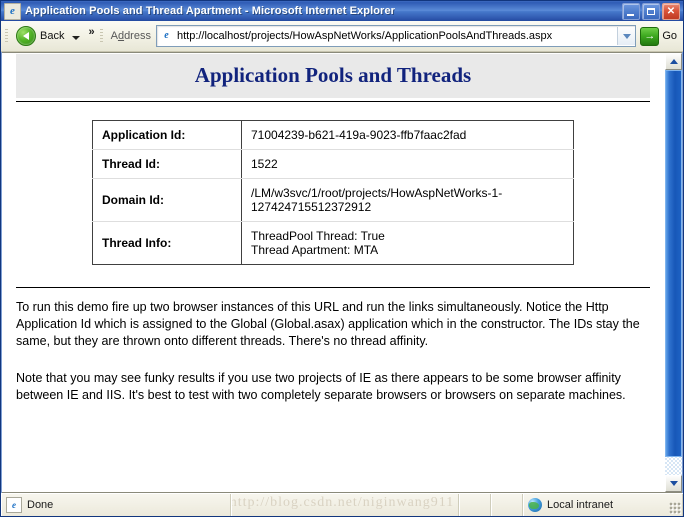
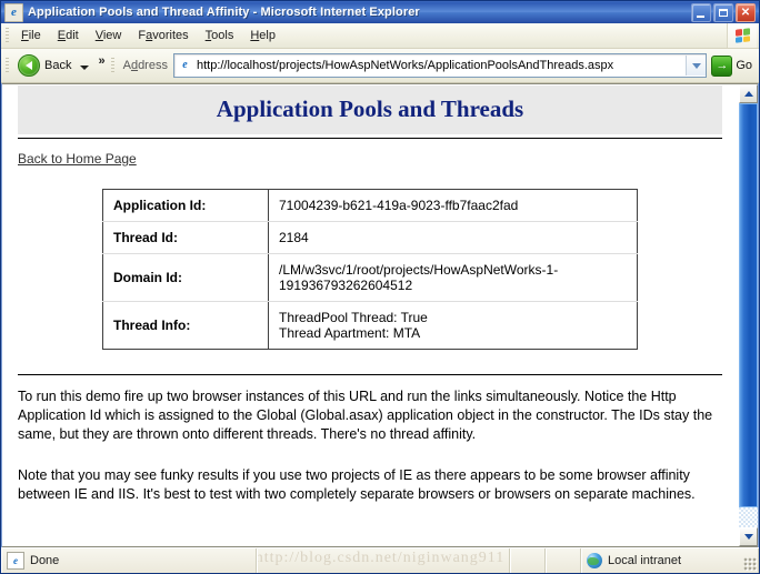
  e
- Application Pools and Thread Apartment - Microsoft Internet Explorer
+ Application Pools and Thread Affinity - Microsoft Internet Explorer
  ✕
+ File
+ Edit
+ View
+ Favorites
+ Tools
+ Help
  Back
  »
  Address
  e
  http://localhost/projects/HowAspNetWorks/ApplicationPoolsAndThreads.aspx
  →
  Go
  Application Pools and Threads
+ Back to Home Page
  Application Id:	71004239-b621-419a-9023-ffb7faac2fad
- Thread Id:	1522
+ Thread Id:	2184
- Domain Id:	/LM/w3svc/1/root/projects/HowAspNetWorks-1- 127424715512372912
+ Domain Id:	/LM/w3svc/1/root/projects/HowAspNetWorks-1- 191936793262604512
  Thread Info:	ThreadPool Thread: True Thread Apartment: MTA
- To run this demo fire up two browser instances of this URL and run the links simultaneously. Notice the Http Application Id which is assigned to the Global (Global.asax) application which in the constructor. The IDs stay the same, but they are thrown onto different threads. There's no thread affinity.
+ To run this demo fire up two browser instances of this URL and run the links simultaneously. Notice the Http Application Id which is assigned to the Global (Global.asax) application object in the constructor. The IDs stay the same, but they are thrown onto different threads. There's no thread affinity.
  Note that you may see funky results if you use two projects of IE as there appears to be some browser affinity between IE and IIS. It's best to test with two completely separate browsers or browsers on separate machines.
  http://blog.csdn.net/niginwang911
  e
  Done
  Local intranet
